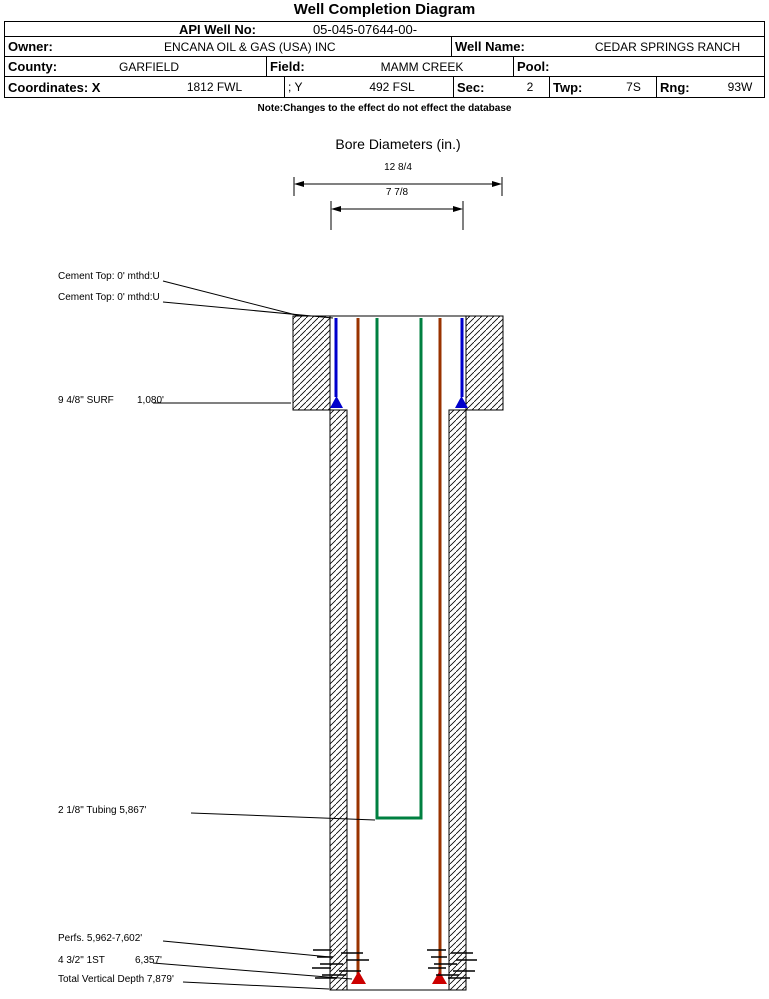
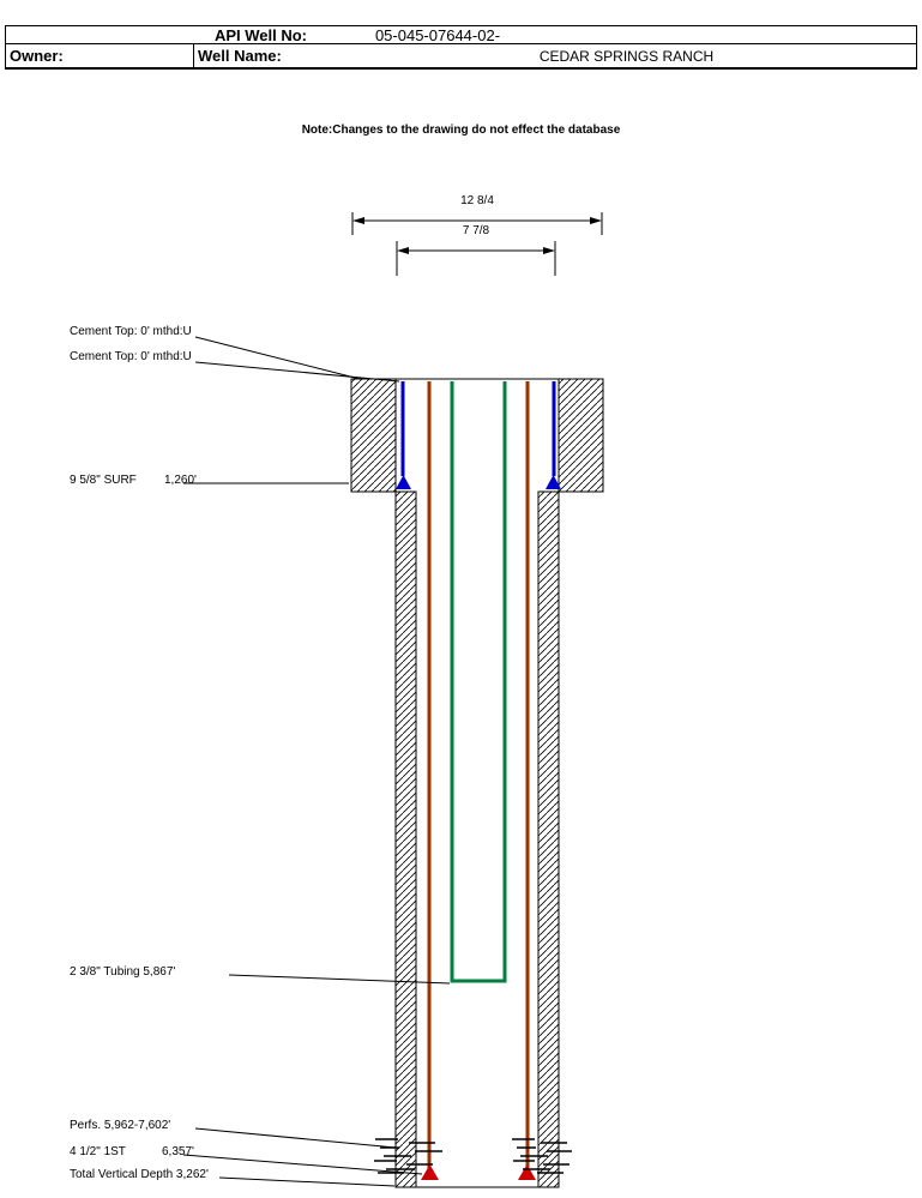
- Well Completion Diagram
  API Well No:
- 05-045-07644-00-
+ 05-045-07644-02-
  Owner:
- ENCANA OIL & GAS (USA) INC
  Well Name:
  CEDAR SPRINGS RANCH
- County:
- GARFIELD
- Field:
- MAMM CREEK
- Pool:
- Coordinates: X
- 1812 FWL
- ; Y
- 492 FSL
- Sec:
- 2
- Twp:
- 7S
- Rng:
- 93W
- Note:Changes to the effect do not effect the database
+ Note:Changes to the drawing do not effect the database
- Bore Diameters (in.)
  12 8/4
  7 7/8
  Cement Top: 0' mthd:U
  Cement Top: 0' mthd:U
- 9 4/8" SURF
+ 9 5/8" SURF
- 1,080'
+ 1,260'
- 2 1/8" Tubing 5,867'
+ 2 3/8" Tubing 5,867'
  Perfs. 5,962-7,602'
- 4 3/2" 1ST
+ 4 1/2" 1ST
  6,357'
- Total Vertical Depth 7,879'
+ Total Vertical Depth 3,262'
